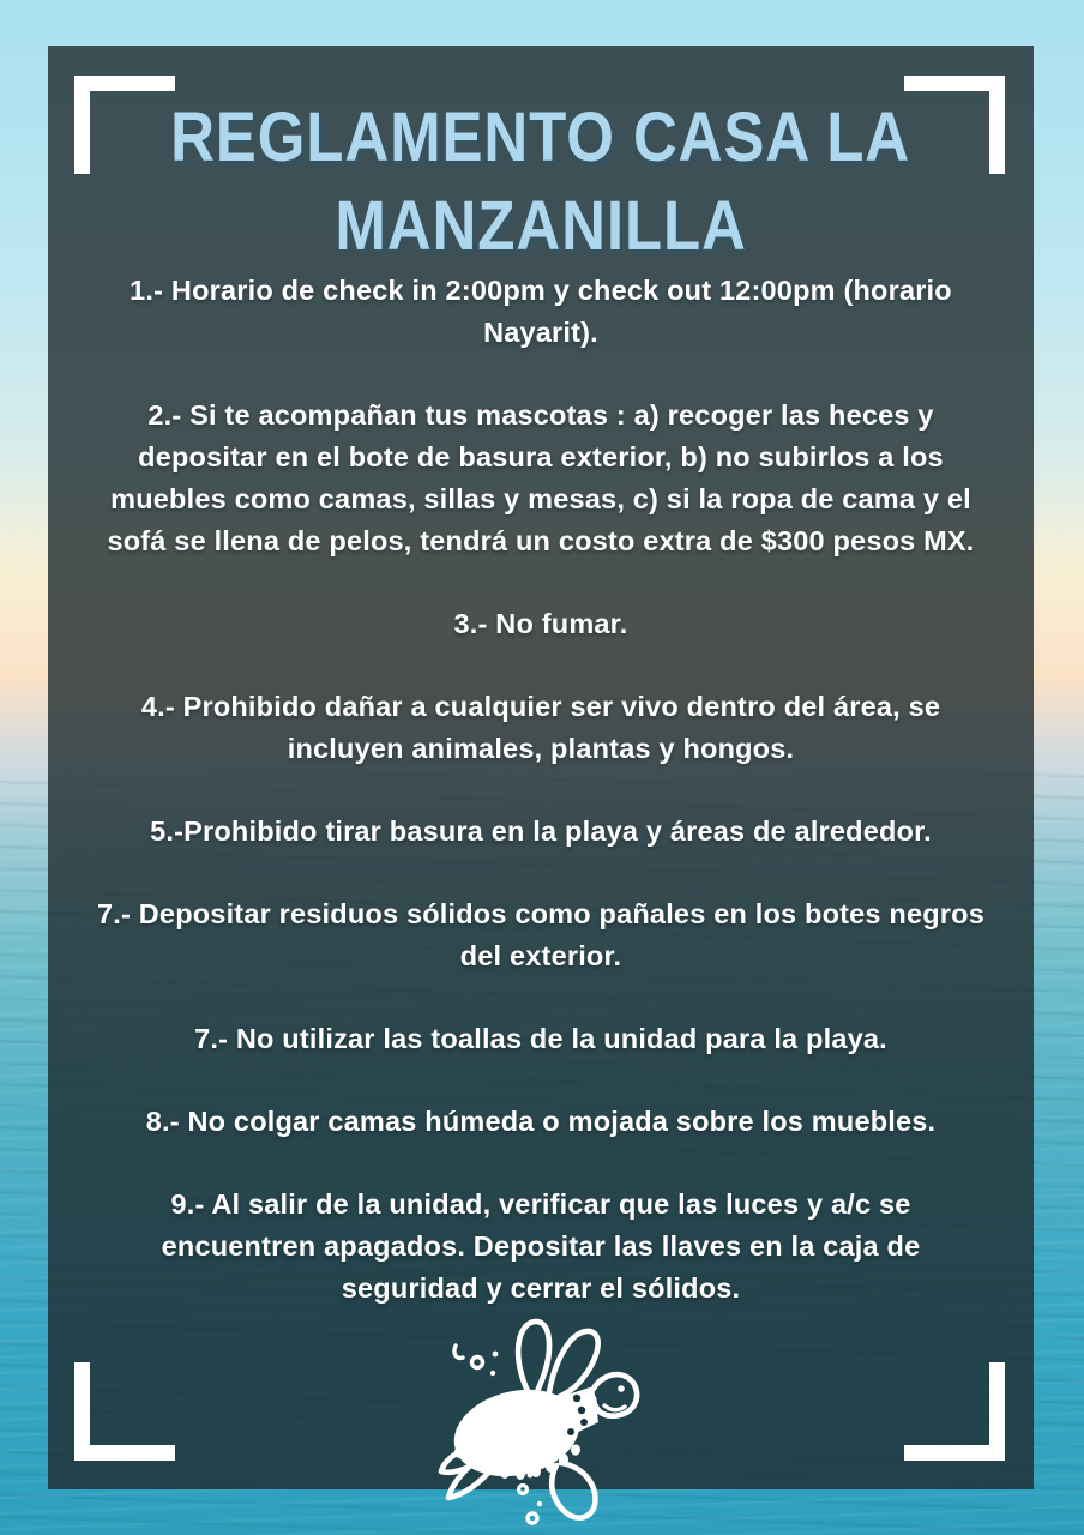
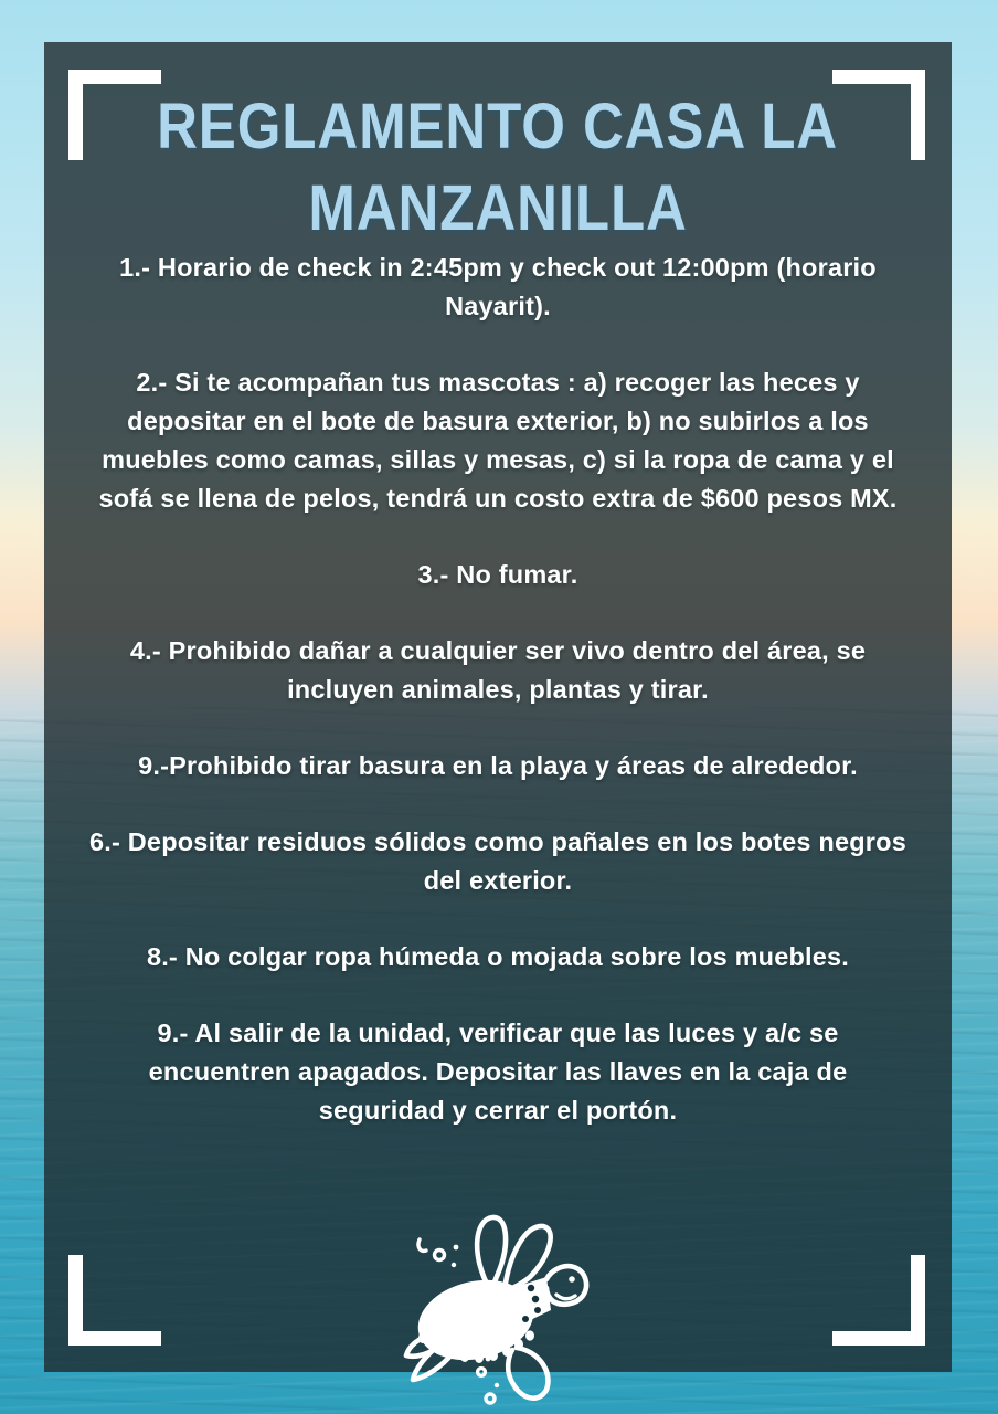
  REGLAMENTO CASA LA
  MANZANILLA
- 1.- Horario de check in 2:00pm y check out 12:00pm (horario Nayarit).
+ 1.- Horario de check in 2:45pm y check out 12:00pm (horario Nayarit).
- 2.- Si te acompañan tus mascotas : a) recoger las heces y depositar en el bote de basura exterior, b) no subirlos a los muebles como camas, sillas y mesas, c) si la ropa de cama y el sofá se llena de pelos, tendrá un costo extra de $300 pesos MX.
+ 2.- Si te acompañan tus mascotas : a) recoger las heces y depositar en el bote de basura exterior, b) no subirlos a los muebles como camas, sillas y mesas, c) si la ropa de cama y el sofá se llena de pelos, tendrá un costo extra de $600 pesos MX.
  3.- No fumar.
- 4.- Prohibido dañar a cualquier ser vivo dentro del área, se incluyen animales, plantas y hongos.
+ 4.- Prohibido dañar a cualquier ser vivo dentro del área, se incluyen animales, plantas y tirar.
- 5.-Prohibido tirar basura en la playa y áreas de alrededor.
+ 9.-Prohibido tirar basura en la playa y áreas de alrededor.
- 7.- Depositar residuos sólidos como pañales en los botes negros del exterior.
+ 6.- Depositar residuos sólidos como pañales en los botes negros del exterior.
- 7.- No utilizar las toallas de la unidad para la playa.
- 8.- No colgar camas húmeda o mojada sobre los muebles.
+ 8.- No colgar ropa húmeda o mojada sobre los muebles.
- 9.- Al salir de la unidad, verificar que las luces y a/c se encuentren apagados. Depositar las llaves en la caja de seguridad y cerrar el sólidos.
+ 9.- Al salir de la unidad, verificar que las luces y a/c se encuentren apagados. Depositar las llaves en la caja de seguridad y cerrar el portón.
